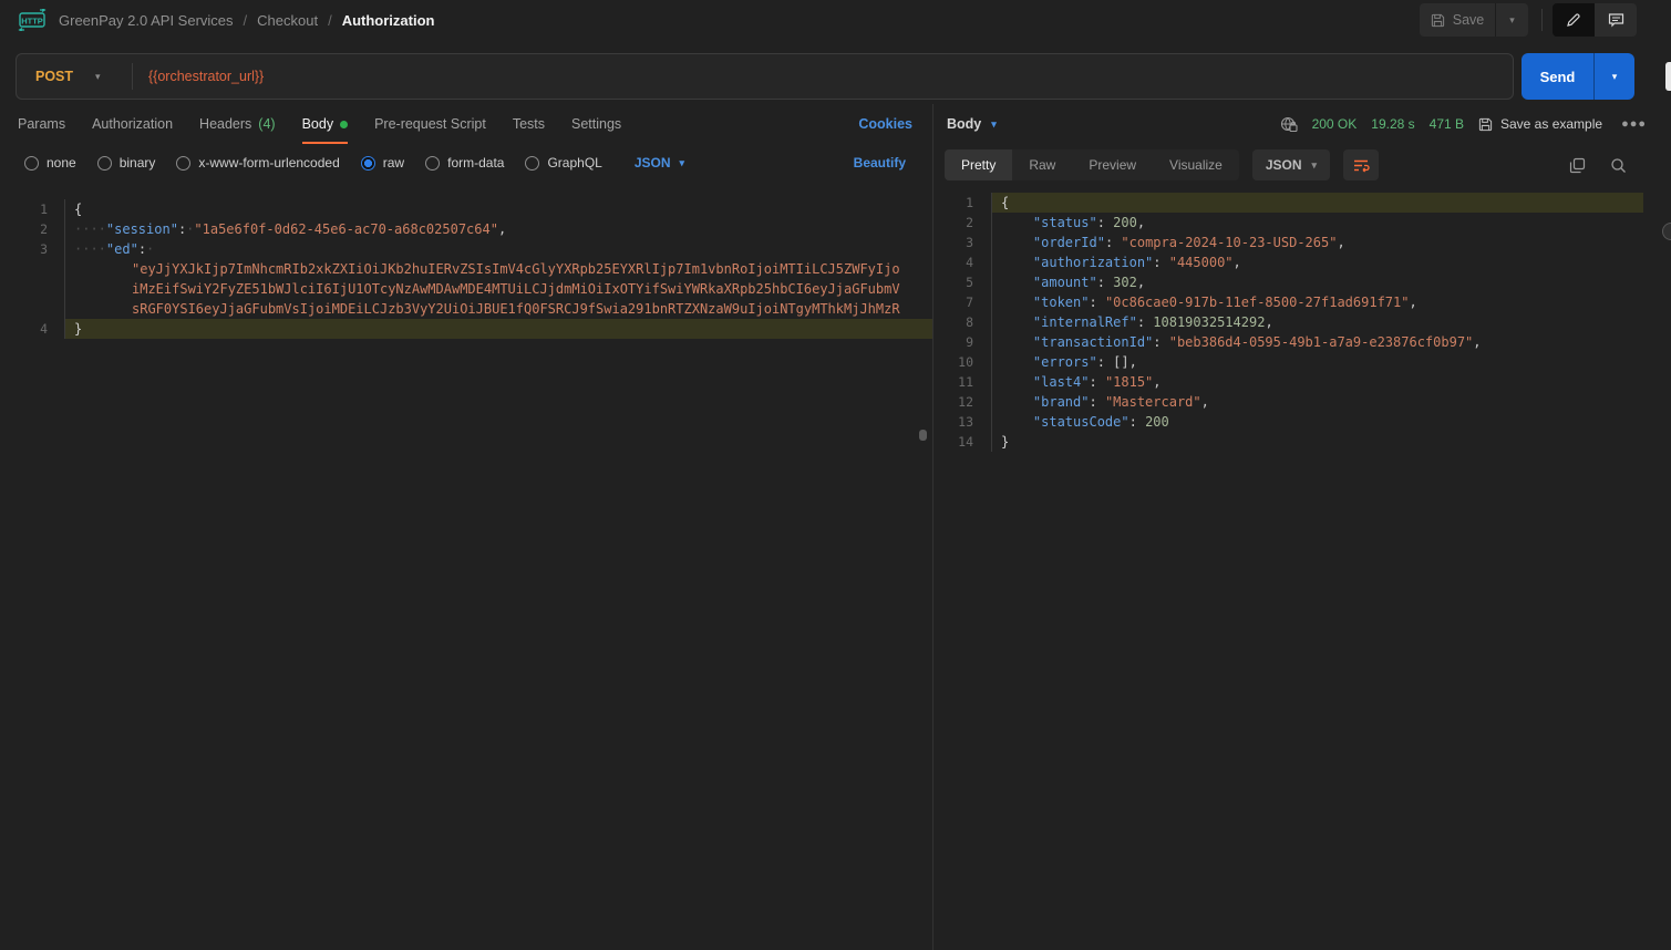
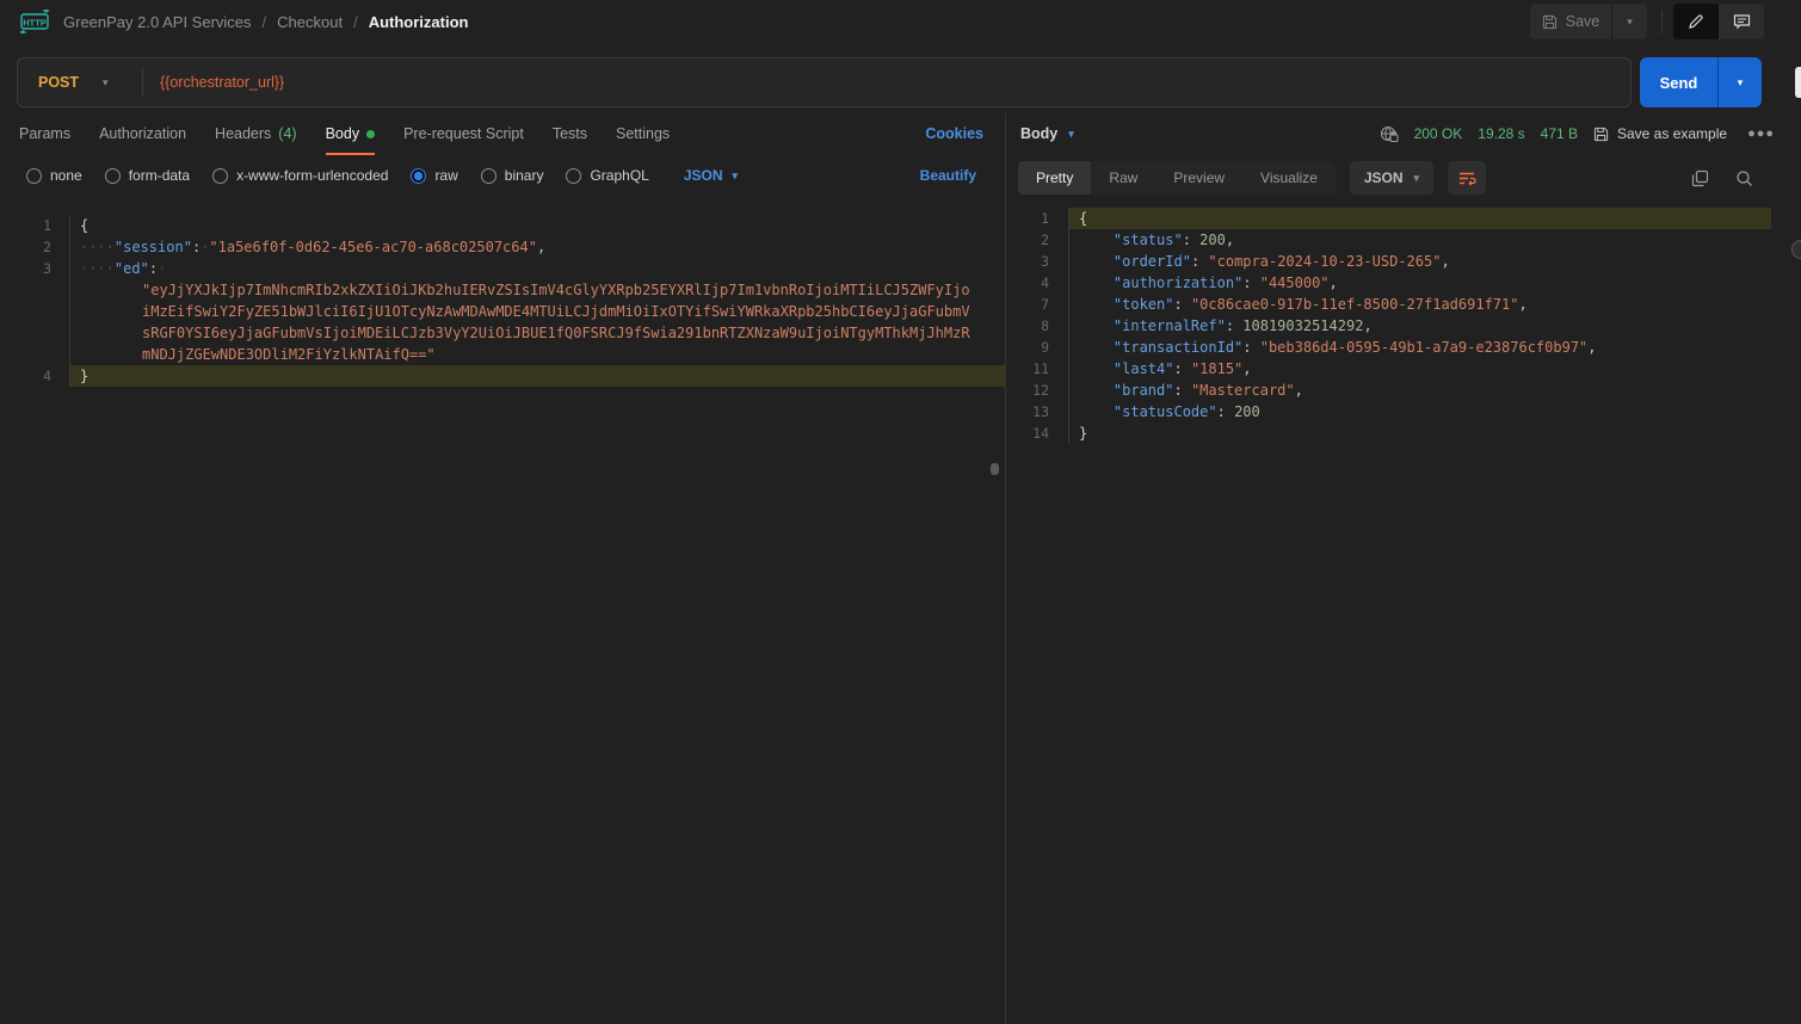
  HTTP
  GreenPay 2.0 API Services
  /
  Checkout
  /
  Authorization
  Save
  ▾
  POST
  ▾
  {{orchestrator_url}}
  Send
  ▾
  Params
  Authorization
  Headers
  (4)
  Body
  Pre-request Script
  Tests
  Settings
  Cookies
  none
- binary
+ form-data
  x-www-form-urlencoded
  raw
- form-data
+ binary
  GraphQL
  JSON
  ▾
  Beautify
  1
  {
  2
  ····"session":·"1a5e6f0f-0d62-45e6-ac70-a68c02507c64",
  3
  ····"ed":·
  "eyJjYXJkIjp7ImNhcmRIb2xkZXIiOiJKb2huIERvZSIsImV4cGlyYXRpb25EYXRlIjp7Im1vbnRoIjoiMTIiLCJ5ZWFyIjo
  iMzEifSwiY2FyZE51bWJlciI6IjU1OTcyNzAwMDAwMDE4MTUiLCJjdmMiOiIxOTYifSwiYWRkaXRpb25hbCI6eyJjaGFubmV
  sRGF0YSI6eyJjaGFubmVsIjoiMDEiLCJzb3VyY2UiOiJBUE1fQ0FSRCJ9fSwia291bnRTZXNzaW9uIjoiNTgyMThkMjJhMzR
+ mNDJjZGEwNDE3ODliM2FiYzlkNTAifQ=="
  4
  }
  Body
  ▾
  200 OK
  19.28 s
  471 B
  Save as example
  ●●●
  Pretty
  Raw
  Preview
  Visualize
  JSON
  ▾
  1
  {
  2
  "status": 200,
  3
  "orderId": "compra-2024-10-23-USD-265",
  4
  "authorization": "445000",
- 5
- "amount": 302,
  7
  "token": "0c86cae0-917b-11ef-8500-27f1ad691f71",
  8
  "internalRef": 10819032514292,
  9
  "transactionId": "beb386d4-0595-49b1-a7a9-e23876cf0b97",
- 10
- "errors": [],
  11
  "last4": "1815",
  12
  "brand": "Mastercard",
  13
  "statusCode": 200
  14
  }
